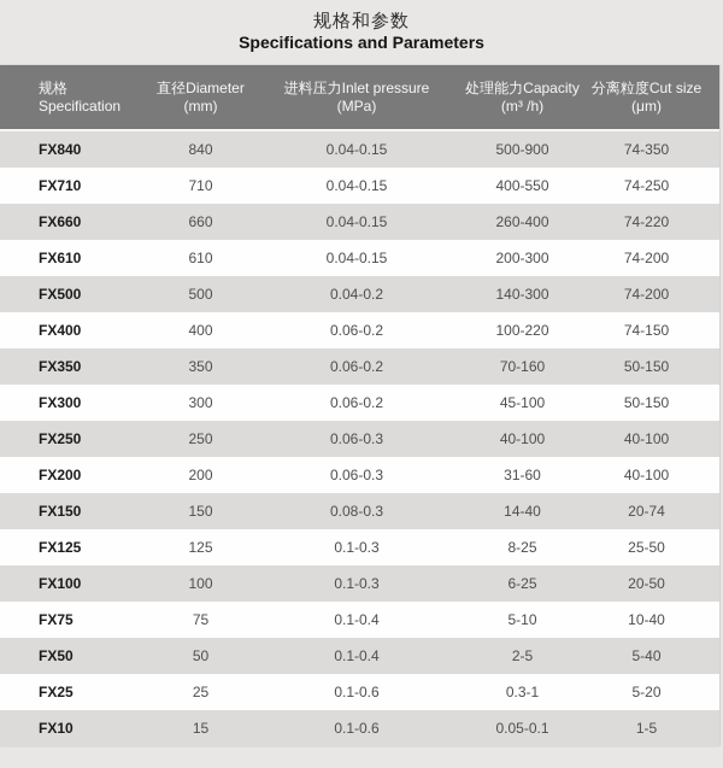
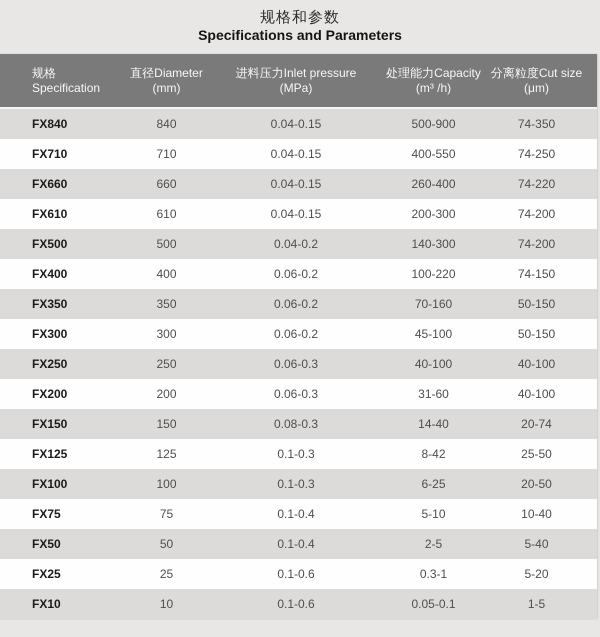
  规格和参数
  Specifications and Parameters
  规格
  Specification
  直径Diameter
  (mm)
  进料压力Inlet pressure
  (MPa)
  处理能力Capacity
  (m³ /h)
  分离粒度Cut size
  (μm)
  FX840
  840
  0.04-0.15
  500-900
  74-350
  FX710
  710
  0.04-0.15
  400-550
  74-250
  FX660
  660
  0.04-0.15
  260-400
  74-220
  FX610
  610
  0.04-0.15
  200-300
  74-200
  FX500
  500
  0.04-0.2
  140-300
  74-200
  FX400
  400
  0.06-0.2
  100-220
  74-150
  FX350
  350
  0.06-0.2
  70-160
  50-150
  FX300
  300
  0.06-0.2
  45-100
  50-150
  FX250
  250
  0.06-0.3
  40-100
  40-100
  FX200
  200
  0.06-0.3
  31-60
  40-100
  FX150
  150
  0.08-0.3
  14-40
  20-74
  FX125
  125
  0.1-0.3
- 8-25
+ 8-42
  25-50
  FX100
  100
  0.1-0.3
  6-25
  20-50
  FX75
  75
  0.1-0.4
  5-10
  10-40
  FX50
  50
  0.1-0.4
  2-5
  5-40
  FX25
  25
  0.1-0.6
  0.3-1
  5-20
  FX10
- 15
+ 10
  0.1-0.6
  0.05-0.1
  1-5
